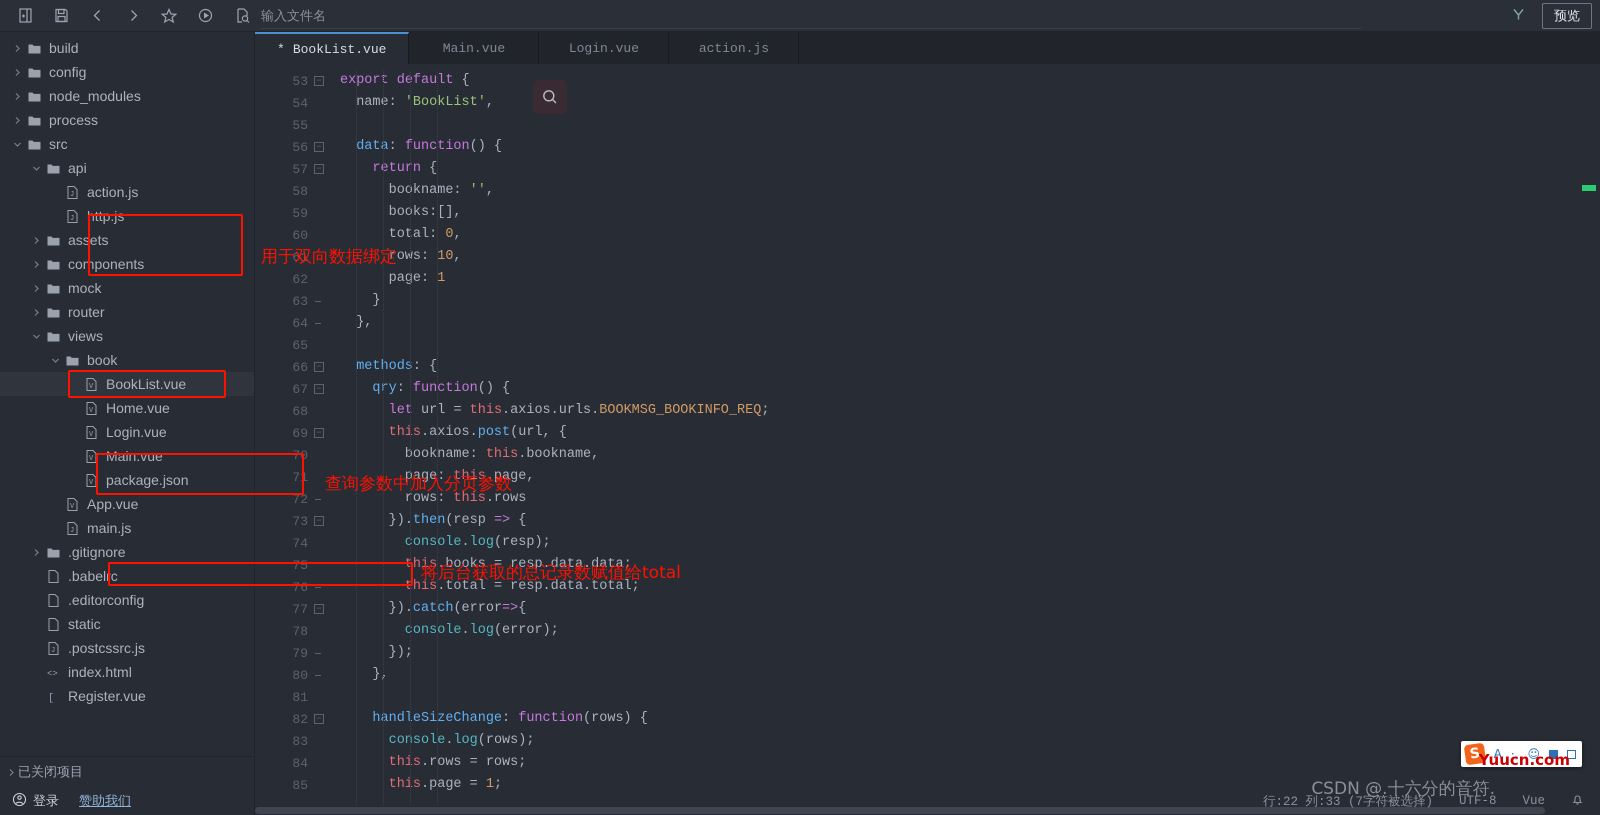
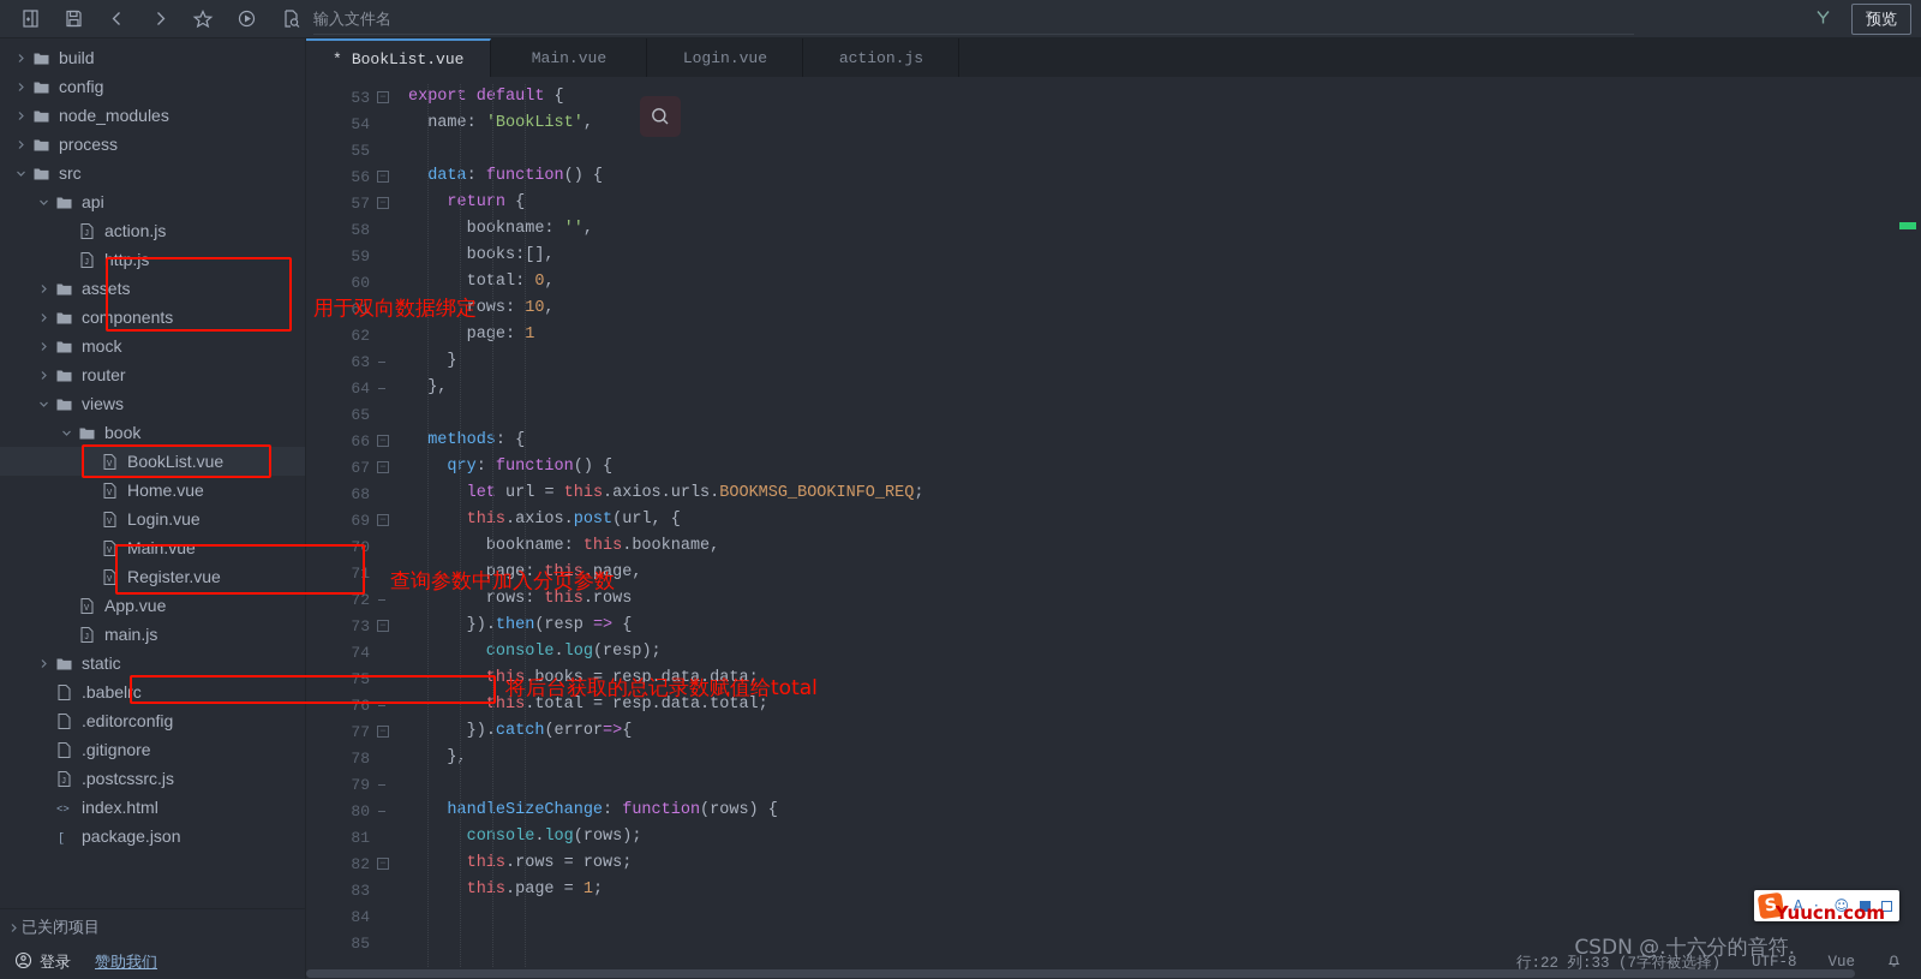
  输入文件名
  预览
  build
  config
  node_modules
  process
  src
  api
  J
  action.js
  J
  http.js
  assets
  components
  mock
  router
  views
  book
  V
  BookList.vue
  V
  Home.vue
  V
  Login.vue
  V
  Main.vue
  V
- package.json
+ Register.vue
  V
  App.vue
  J
  main.js
- .gitignore
+ static
  .babelrc
  .editorconfig
- static
+ .gitignore
  J
  .postcssrc.js
  <>
  index.html
- Register.vue
+ package.json
  已关闭项目
  登录
  赞助我们
  *
  BookList.vue
  Main.vue
  Login.vue
  action.js
  53
  −
  54
  55
  56
  −
  57
  −
  58
  59
  60
  61
  62
  63
  64
  65
  66
  −
  67
  −
  68
  69
  −
  70
  71
  72
  73
  −
  74
  75
  76
  77
  −
  78
  79
  80
  81
  82
  −
  83
  84
  85
  export default {
  name: 'BookList',
  data: function() {
  return {
  bookname: '',
  books:[],
  total: 0,
  rows: 10,
  page: 1
  }
  },
  methods: {
  qry: function() {
  let url = this.axios.urls.BOOKMSG_BOOKINFO_REQ;
  this.axios.post(url, {
  bookname: this.bookname,
  page: this.page,
  rows: this.rows
  }).then(resp => {
  console.log(resp);
  this.books = resp.data.data;
  this.total = resp.data.total;
  }).catch(error=>{
- console.log(error);
- });
  },
  handleSizeChange: function(rows) {
  console.log(rows);
  this.rows = rows;
  this.page = 1;
  用于双向数据绑定
  查询参数中加入分页参数
  将后台获取的总记录数赋值给total
  行:22 列:33 (7字符被选择)
  UTF-8
  Vue
  CSDN @.十六分的音符.
  A
  ·,
  ☺
  Yuucn.com
